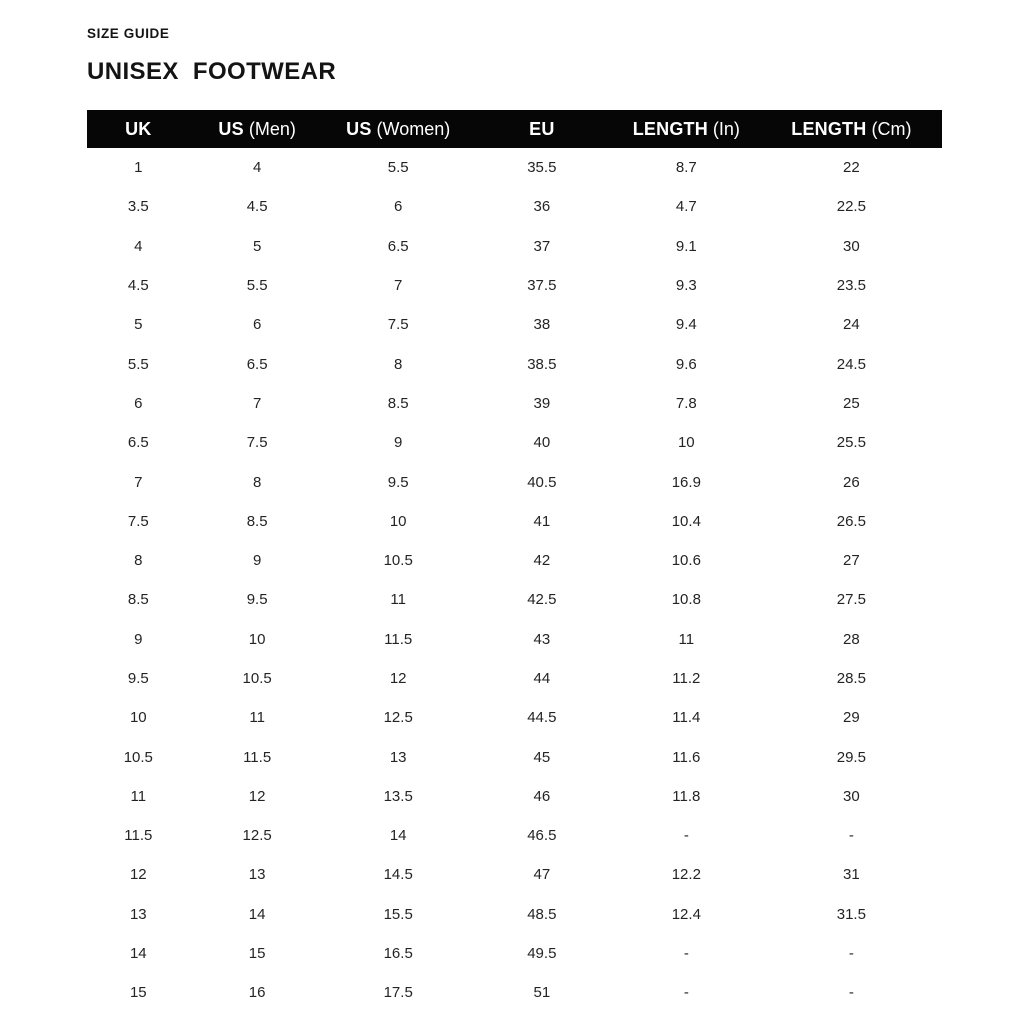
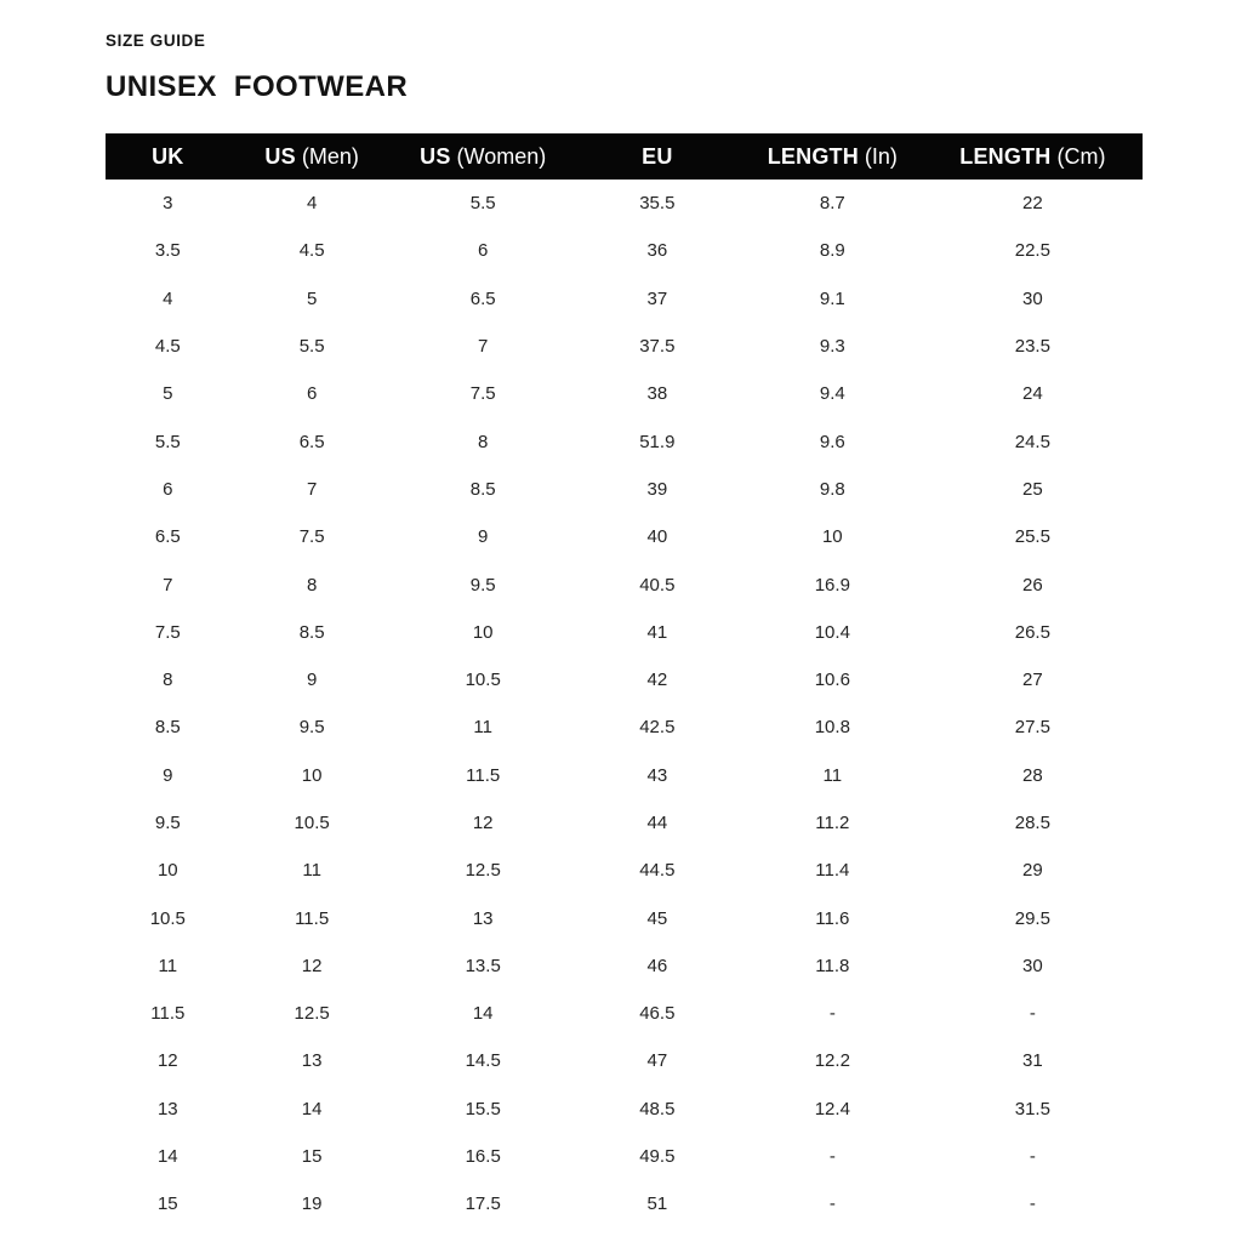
  SIZE GUIDE
  UNISEX FOOTWEAR
  UK	US (Men)	US (Women)	EU	LENGTH (In)	LENGTH (Cm)
- 1	4	5.5	35.5	8.7	22
+ 3	4	5.5	35.5	8.7	22
- 3.5	4.5	6	36	4.7	22.5
+ 3.5	4.5	6	36	8.9	22.5
  4	5	6.5	37	9.1	30
  4.5	5.5	7	37.5	9.3	23.5
  5	6	7.5	38	9.4	24
- 5.5	6.5	8	38.5	9.6	24.5
+ 5.5	6.5	8	51.9	9.6	24.5
- 6	7	8.5	39	7.8	25
+ 6	7	8.5	39	9.8	25
  6.5	7.5	9	40	10	25.5
  7	8	9.5	40.5	16.9	26
  7.5	8.5	10	41	10.4	26.5
  8	9	10.5	42	10.6	27
  8.5	9.5	11	42.5	10.8	27.5
  9	10	11.5	43	11	28
  9.5	10.5	12	44	11.2	28.5
  10	11	12.5	44.5	11.4	29
  10.5	11.5	13	45	11.6	29.5
  11	12	13.5	46	11.8	30
  11.5	12.5	14	46.5	-	-
  12	13	14.5	47	12.2	31
  13	14	15.5	48.5	12.4	31.5
  14	15	16.5	49.5	-	-
- 15	16	17.5	51	-	-
+ 15	19	17.5	51	-	-
